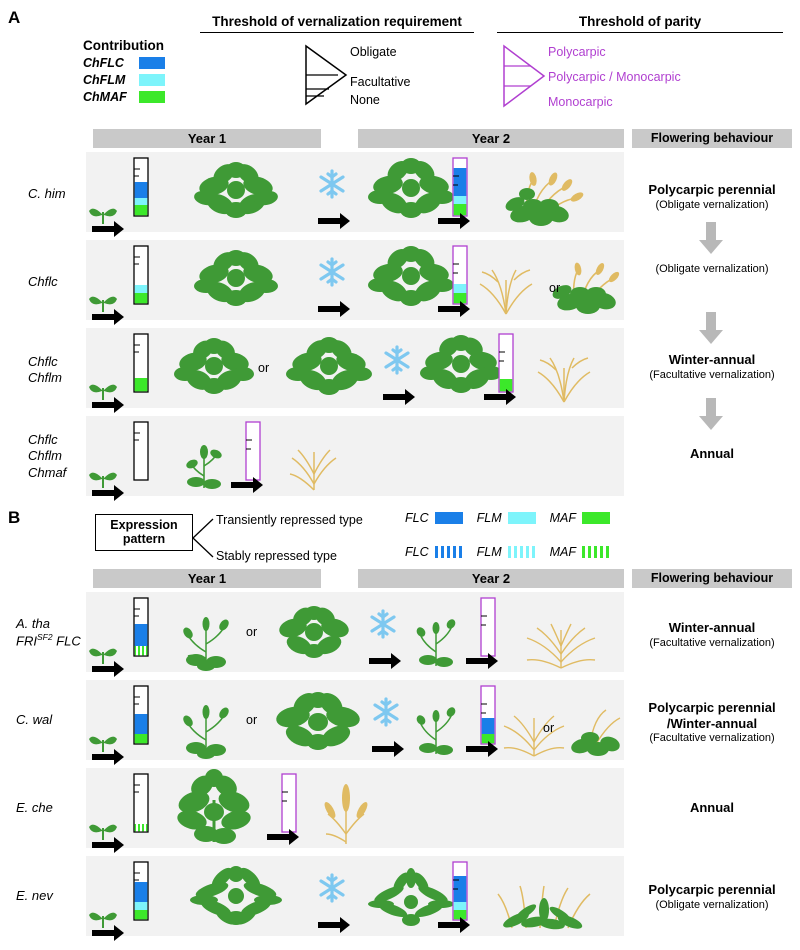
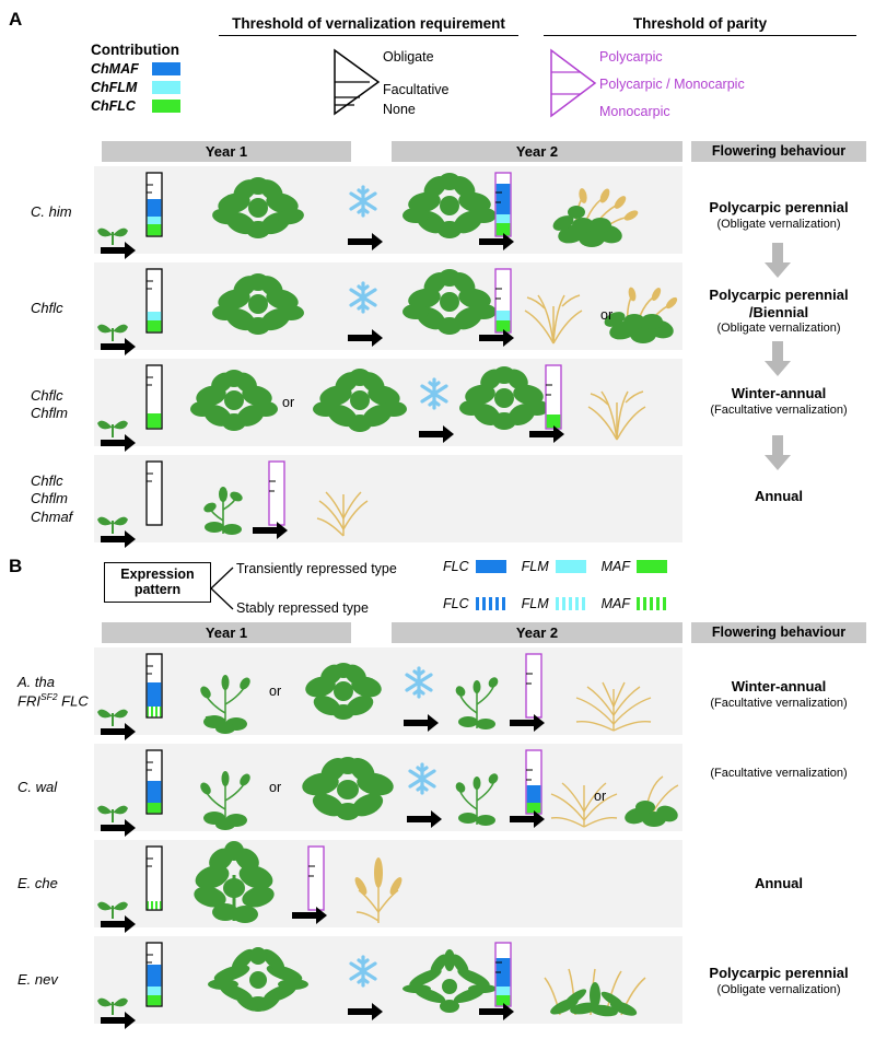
  A
  Contribution
- ChFLC
+ ChMAF
  ChFLM
- ChMAF
+ ChFLC
  Threshold of vernalization requirement
  Obligate
  Facultative
  None
  Threshold of parity
  Polycarpic
  Polycarpic / Monocarpic
  Monocarpic
  Year 1
  Year 2
  Flowering behaviour
  C. him
  Chflc
  Chflc Chflm
  Chflc Chflm Chmaf
  or
  or
  Polycarpic perennial
  (Obligate vernalization)
+ Polycarpic perennial /Biennial
  (Obligate vernalization)
  Winter-annual
  (Facultative vernalization)
  Annual
  B
  Expression
  pattern
  Transiently repressed type
  Stably repressed type
  FLC
  FLM
  MAF
  FLC
  FLM
  MAF
  Year 1
  Year 2
  Flowering behaviour
  A. tha
  FRISF2 FLC
  C. wal
  E. che
  E. nev
  or
  or
  or
  Winter-annual
  (Facultative vernalization)
- Polycarpic perennial /Winter-annual
  (Facultative vernalization)
  Annual
  Polycarpic perennial
  (Obligate vernalization)
